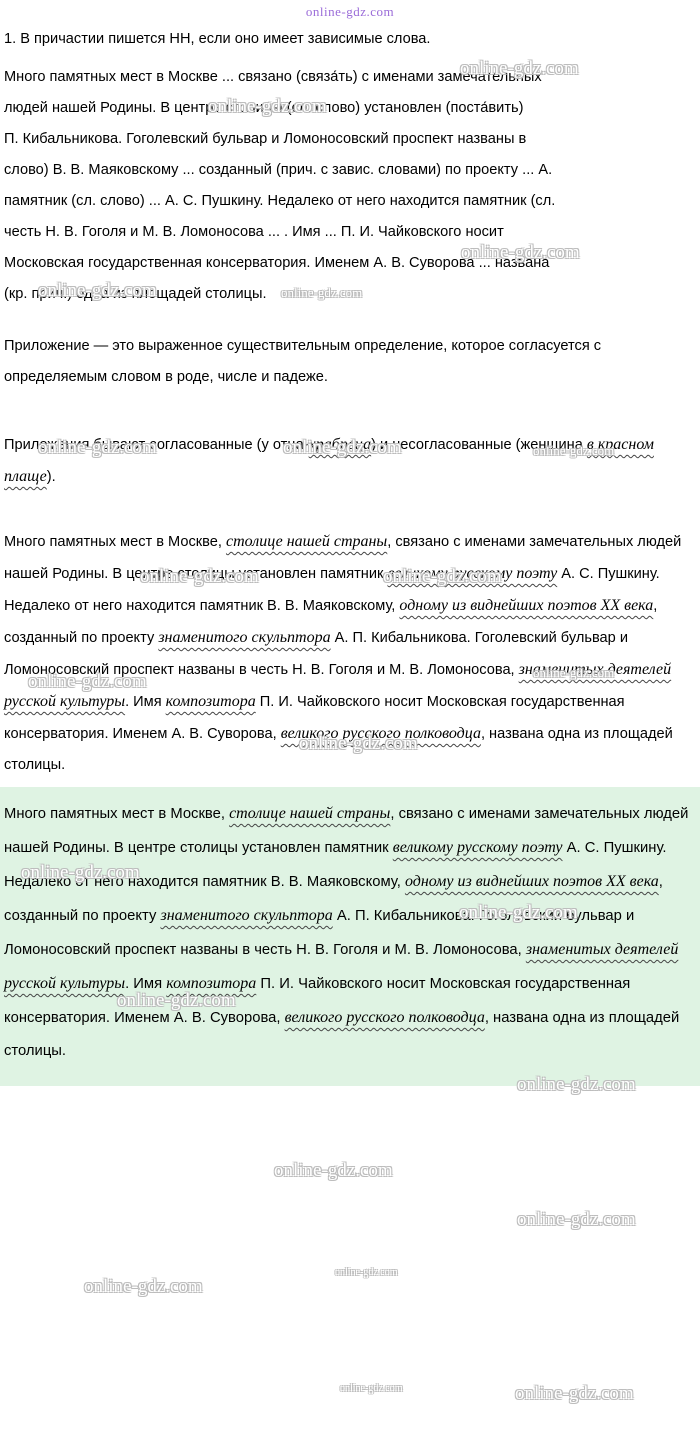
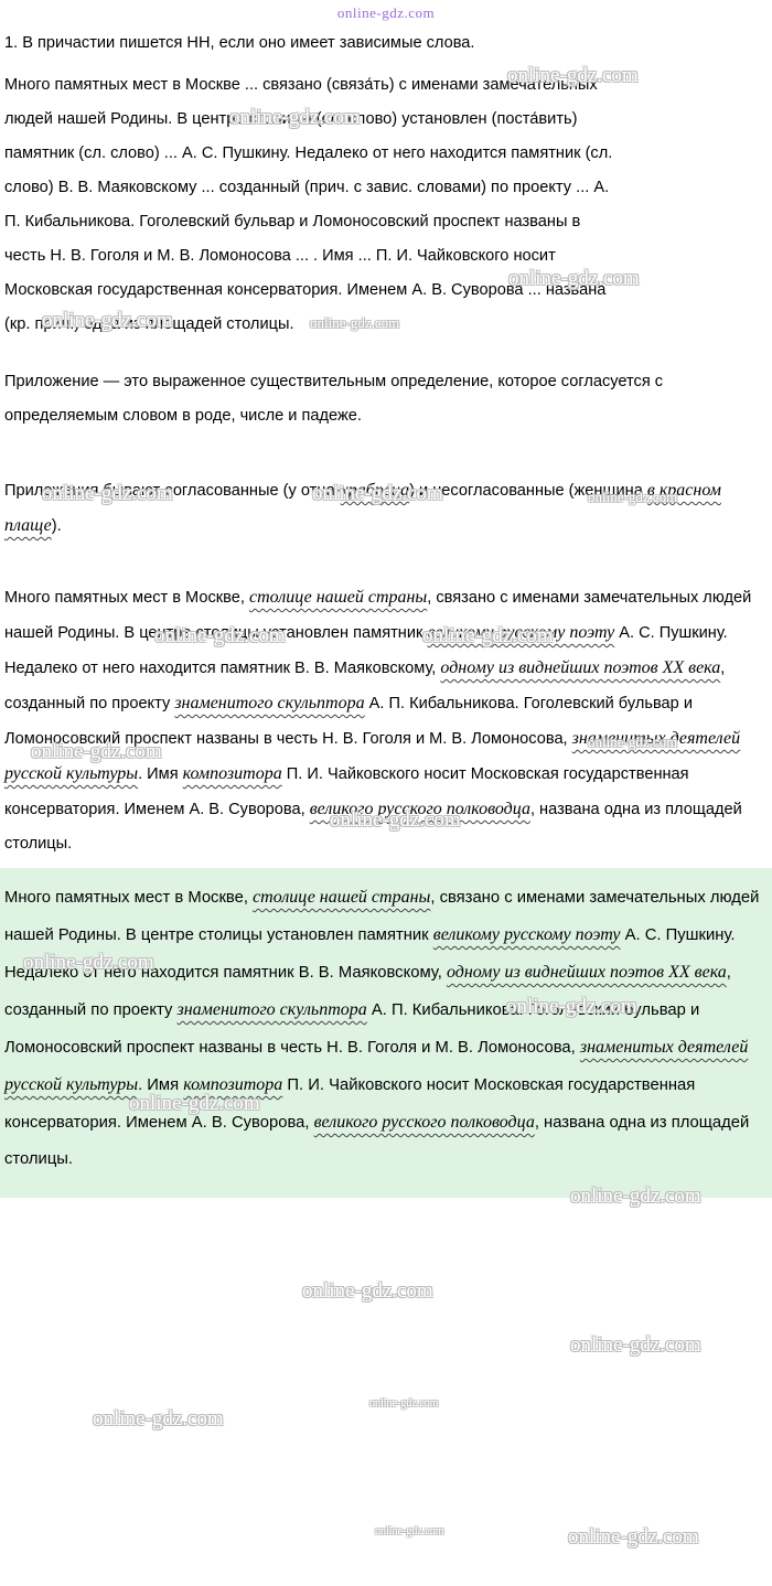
  online-gdz.com
  1. В причастии пишется НН, если оно имеет зависимые слова.
  Много памятных мест в Москве ... связано (связа́ть) с именами замечательных
  людей нашей Родины. В центре столицы (сл. слово) установлен (поста́вить)
- П. Кибальникова. Гоголевский бульвар и Ломоносовский проспект названы в
+ памятник (сл. слово) ... А. С. Пушкину. Недалеко от него находится памятник (сл.
  слово) В. В. Маяковскому ... созданный (прич. с завис. словами) по проекту ... А.
- памятник (сл. слово) ... А. С. Пушкину. Недалеко от него находится памятник (сл.
+ П. Кибальникова. Гоголевский бульвар и Ломоносовский проспект названы в
  честь Н. В. Гоголя и М. В. Ломоносова ... . Имя ... П. И. Чайковского носит
  Московская государственная консерватория. Именем А. В. Суворова ... названа
  (кр. прич.) одна из площадей столицы.
  Приложение — это выраженное существительным определение, которое согласуется с определяемым словом в роде, числе и падеже.
  Приложения бывают согласованные (у отца-храбреца) и несогласованные (женщина в красном плаще).
  Много памятных мест в Москве, столице нашей страны, связано с именами замечательных людей нашей Родины. В центре столицы установлен памятник великому русскому поэту А. С. Пушкину. Недалеко от него находится памятник В. В. Маяковскому, одному из виднейших поэтов XX века, созданный по проекту знаменитого скульптора А. П. Кибальникова. Гоголевский бульвар и Ломоносовский проспект названы в честь Н. В. Гоголя и М. В. Ломоносова, знаменитых деятелей русской культуры. Имя композитора П. И. Чайковского носит Московская государственная консерватория. Именем А. В. Суворова, великого русского полководца, названа одна из площадей столицы.
  Много памятных мест в Москве, столице нашей страны, связано с именами замечательных людей нашей Родины. В центре столицы установлен памятник великому русскому поэту А. С. Пушкину. Недалеко от него находится памятник В. В. Маяковскому, одному из виднейших поэтов XX века, созданный по проекту знаменитого скульптора А. П. Кибальникова. Гоголевский бульвар и Ломоносовский проспект названы в честь Н. В. Гоголя и М. В. Ломоносова, знаменитых деятелей русской культуры. Имя композитора П. И. Чайковского носит Московская государственная консерватория. Именем А. В. Суворова, великого русского полководца, названа одна из площадей столицы.
  online-gdz.com
  online-gdz.com
  online-gdz.com
  online-gdz.com
  online-gdz.com
  online-gdz.com
  online-gdz.com
  online-gdz.com
  online-gdz.com
  online-gdz.com
  online-gdz.com
  online-gdz.com
  online-gdz.com
  online-gdz.com
  online-gdz.com
  online-gdz.com
  online-gdz.com
  online-gdz.com
  online-gdz.com
  online-gdz.com
  online-gdz.com
  online-gdz.com
  online-gdz.com
